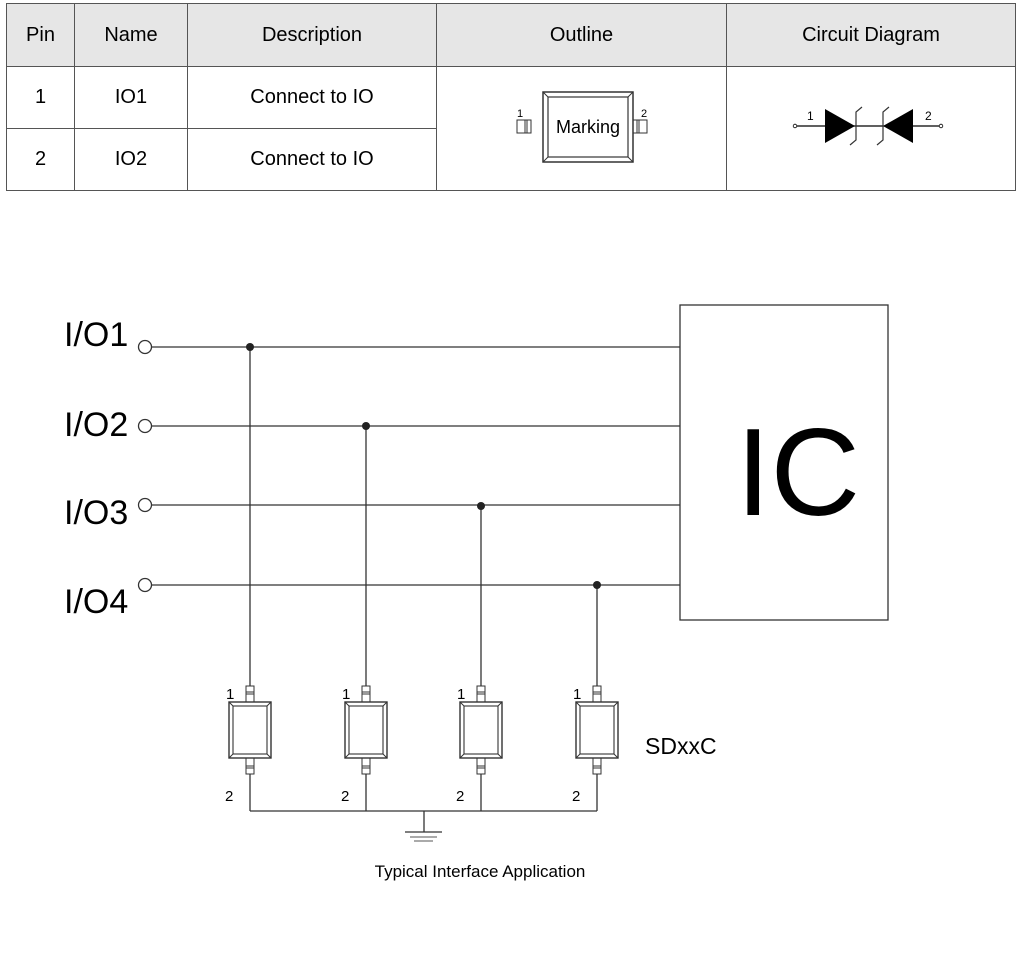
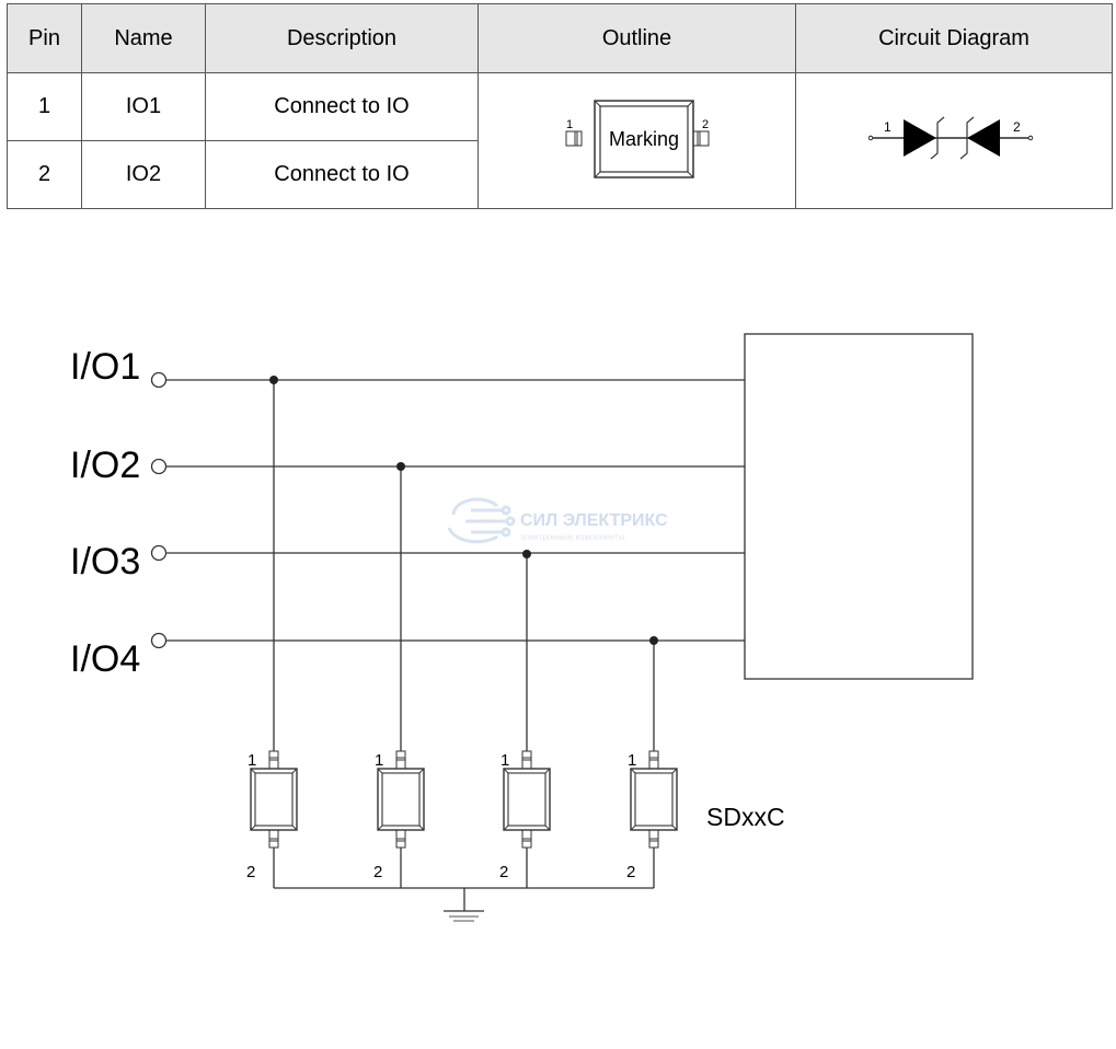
  Pin	Name	Description	Outline	Circuit Diagram
  1	IO1	Connect to IO	Marking 1 2	1 2
  2	IO2	Connect to IO
+ СИЛ ЭЛЕКТРИКС
+ электронные компоненты
  I/O1
  I/O2
  I/O3
  I/O4
- IC
  1
  2
  1
  2
  1
  2
  1
  2
  SDxxC
- Typical Interface Application
